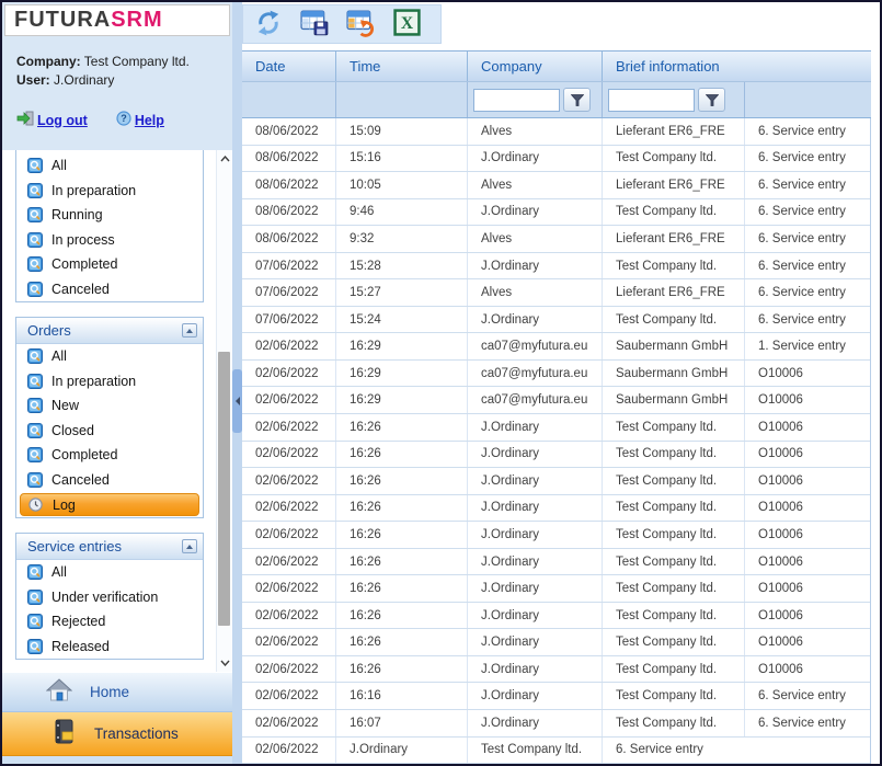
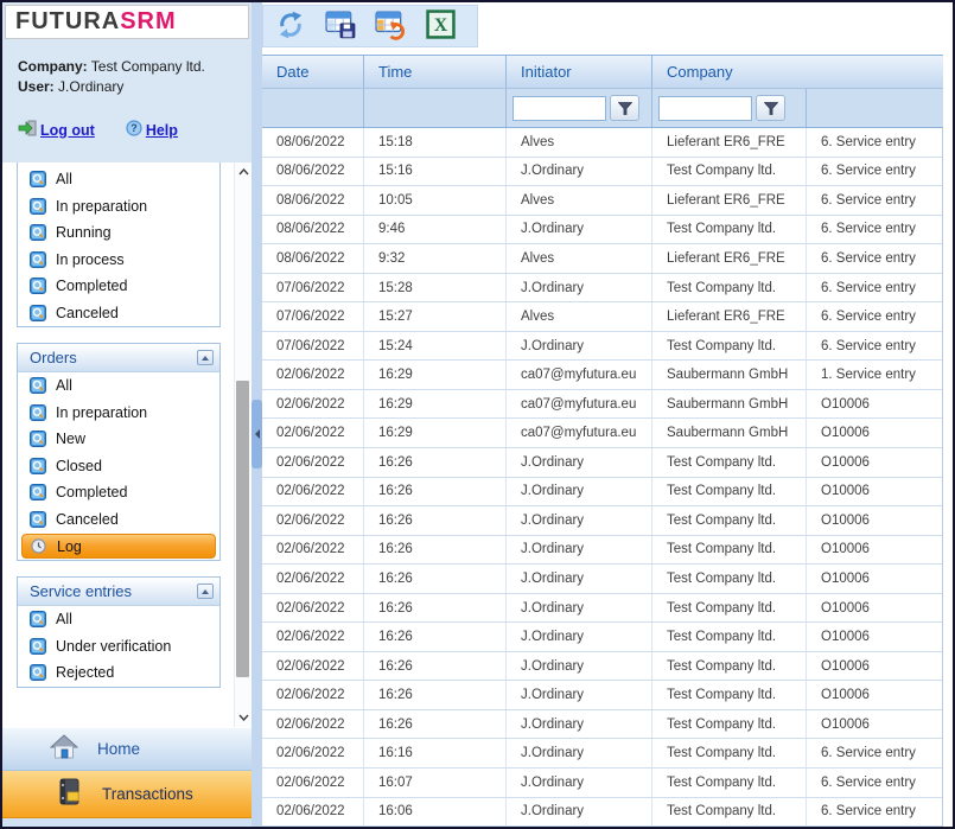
  FUTURA
  SRM
  Company: Test Company ltd.
  User: J.Ordinary
  Log out
  ?
  Help
  All
  In preparation
  Running
  In process
  Completed
  Canceled
  Orders
  All
  In preparation
  New
  Closed
  Completed
  Canceled
  Log
  Service entries
  All
  Under verification
  Rejected
- Released
  Home
  Transactions
  X
  Date
  Time
+ Initiator
  Company
- Brief information
  08/06/2022
- 15:09
+ 15:18
  Alves
  Lieferant ER6_FRE
  6. Service entry
  08/06/2022
  15:16
  J.Ordinary
  Test Company ltd.
  6. Service entry
  08/06/2022
  10:05
  Alves
  Lieferant ER6_FRE
  6. Service entry
  08/06/2022
  9:46
  J.Ordinary
  Test Company ltd.
  6. Service entry
  08/06/2022
  9:32
  Alves
  Lieferant ER6_FRE
  6. Service entry
  07/06/2022
  15:28
  J.Ordinary
  Test Company ltd.
  6. Service entry
  07/06/2022
  15:27
  Alves
  Lieferant ER6_FRE
  6. Service entry
  07/06/2022
  15:24
  J.Ordinary
  Test Company ltd.
  6. Service entry
  02/06/2022
  16:29
  ca07@myfutura.eu
  Saubermann GmbH
  1. Service entry
  02/06/2022
  16:29
  ca07@myfutura.eu
  Saubermann GmbH
  O10006
  02/06/2022
  16:29
  ca07@myfutura.eu
  Saubermann GmbH
  O10006
  02/06/2022
  16:26
  J.Ordinary
  Test Company ltd.
  O10006
  02/06/2022
  16:26
  J.Ordinary
  Test Company ltd.
  O10006
  02/06/2022
  16:26
  J.Ordinary
  Test Company ltd.
  O10006
  02/06/2022
  16:26
  J.Ordinary
  Test Company ltd.
  O10006
  02/06/2022
  16:26
  J.Ordinary
  Test Company ltd.
  O10006
  02/06/2022
  16:26
  J.Ordinary
  Test Company ltd.
  O10006
  02/06/2022
  16:26
  J.Ordinary
  Test Company ltd.
  O10006
  02/06/2022
  16:26
  J.Ordinary
  Test Company ltd.
  O10006
  02/06/2022
  16:26
  J.Ordinary
  Test Company ltd.
  O10006
  02/06/2022
  16:26
  J.Ordinary
  Test Company ltd.
  O10006
  02/06/2022
  16:16
  J.Ordinary
  Test Company ltd.
  6. Service entry
  02/06/2022
  16:07
  J.Ordinary
  Test Company ltd.
  6. Service entry
  02/06/2022
+ 16:06
  J.Ordinary
  Test Company ltd.
  6. Service entry
